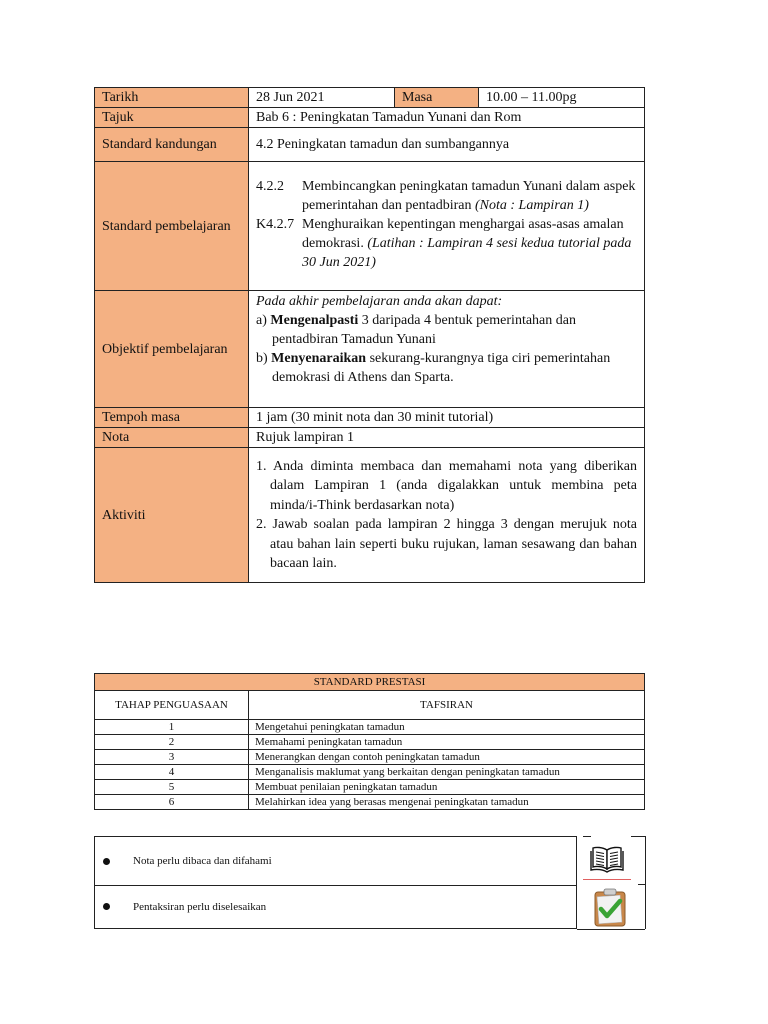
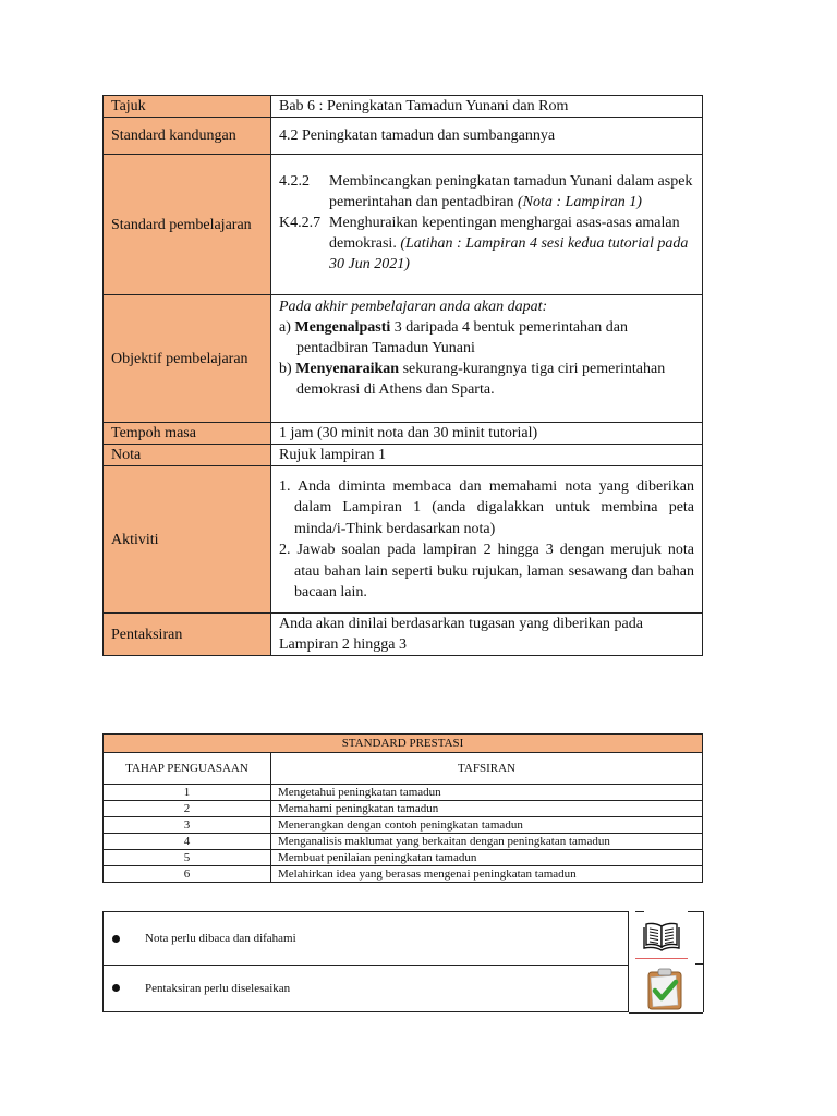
- Tarikh	28 Jun 2021	Masa	10.00 – 11.00pg
  Tajuk	Bab 6 : Peningkatan Tamadun Yunani dan Rom
  Standard kandungan	4.2 Peningkatan tamadun dan sumbangannya
  Standard pembelajaran	4.2.2 Membincangkan peningkatan tamadun Yunani dalam aspek pemerintahan dan pentadbiran (Nota : Lampiran 1) K4.2.7 Menghuraikan kepentingan menghargai asas-asas amalan demokrasi. (Latihan : Lampiran 4 sesi kedua tutorial pada 30 Jun 2021)
  Objektif pembelajaran	Pada akhir pembelajaran anda akan dapat: a) Mengenalpasti 3 daripada 4 bentuk pemerintahan dan pentadbiran Tamadun Yunani b) Menyenaraikan sekurang-kurangnya tiga ciri pemerintahan demokrasi di Athens dan Sparta.
  Tempoh masa	1 jam (30 minit nota dan 30 minit tutorial)
  Nota	Rujuk lampiran 1
  Aktiviti	1. Anda diminta membaca dan memahami nota yang diberikan dalam Lampiran 1 (anda digalakkan untuk membina peta minda/i-Think berdasarkan nota) 2. Jawab soalan pada lampiran 2 hingga 3 dengan merujuk nota atau bahan lain seperti buku rujukan, laman sesawang dan bahan bacaan lain.
+ Pentaksiran	Anda akan dinilai berdasarkan tugasan yang diberikan pada Lampiran 2 hingga 3
  STANDARD PRESTASI
  TAHAP PENGUASAAN	TAFSIRAN
  1	Mengetahui peningkatan tamadun
  2	Memahami peningkatan tamadun
  3	Menerangkan dengan contoh peningkatan tamadun
  4	Menganalisis maklumat yang berkaitan dengan peningkatan tamadun
  5	Membuat penilaian peningkatan tamadun
  6	Melahirkan idea yang berasas mengenai peningkatan tamadun
  Nota perlu dibaca dan difahami
  Pentaksiran perlu diselesaikan
